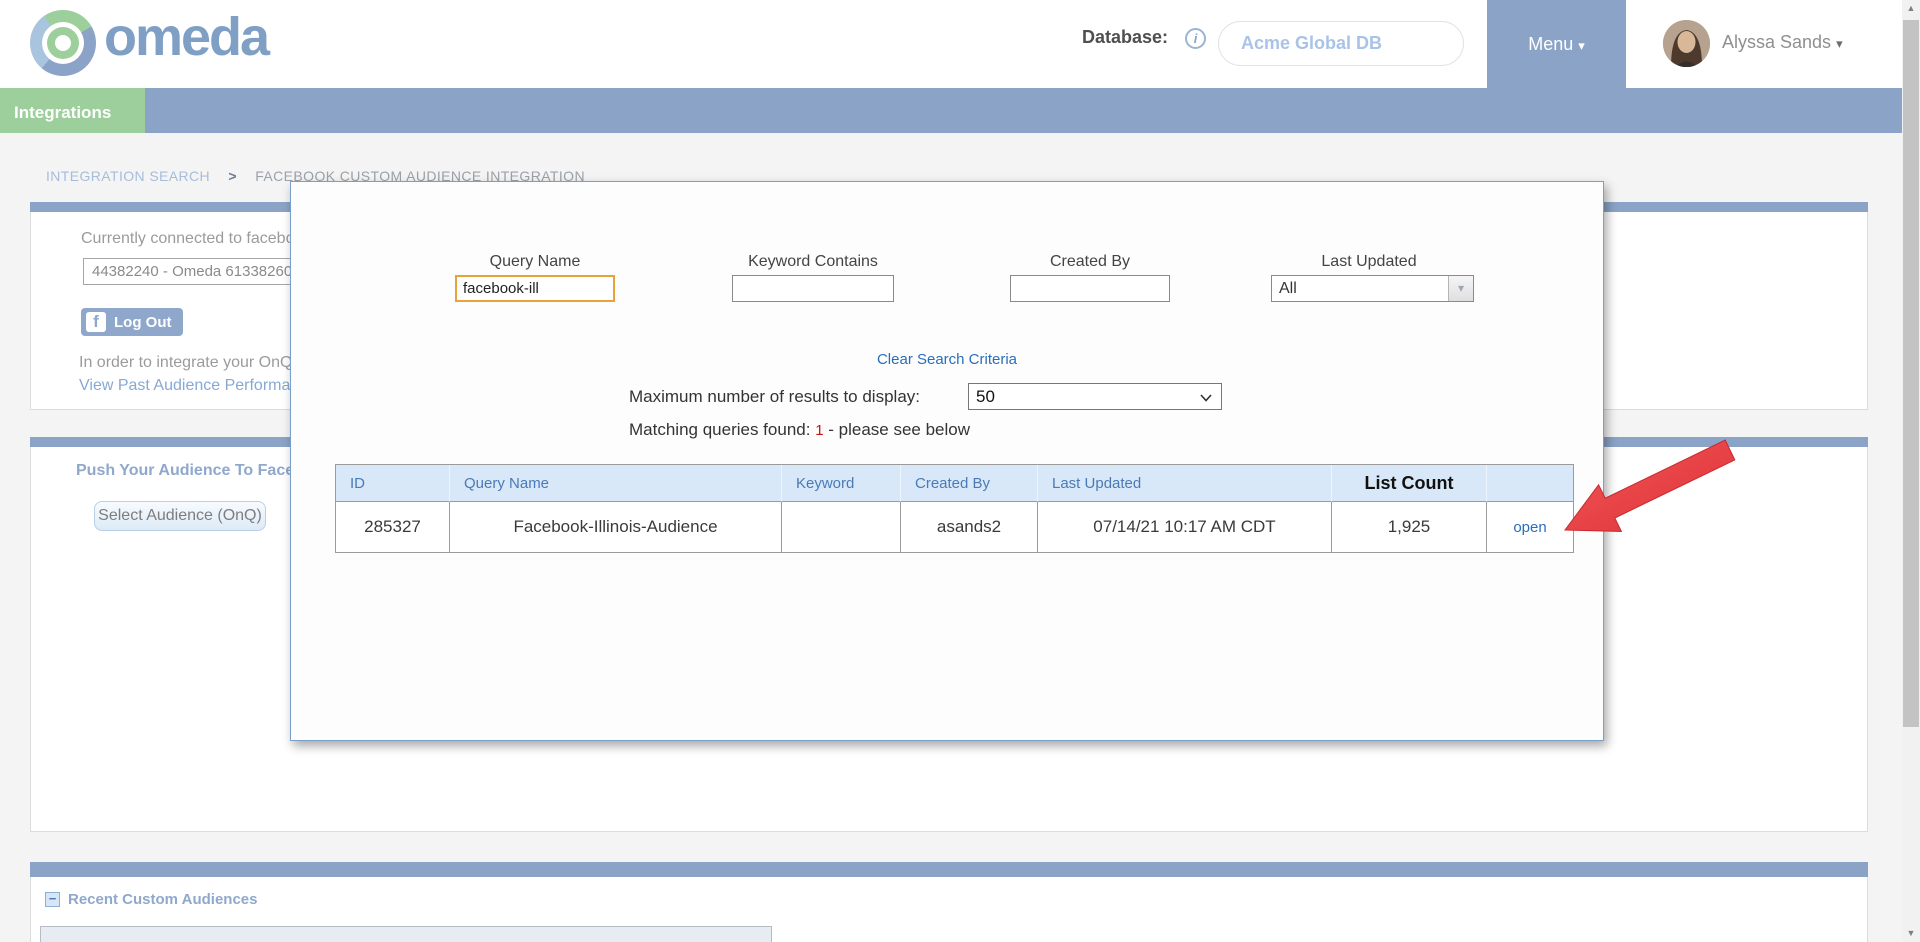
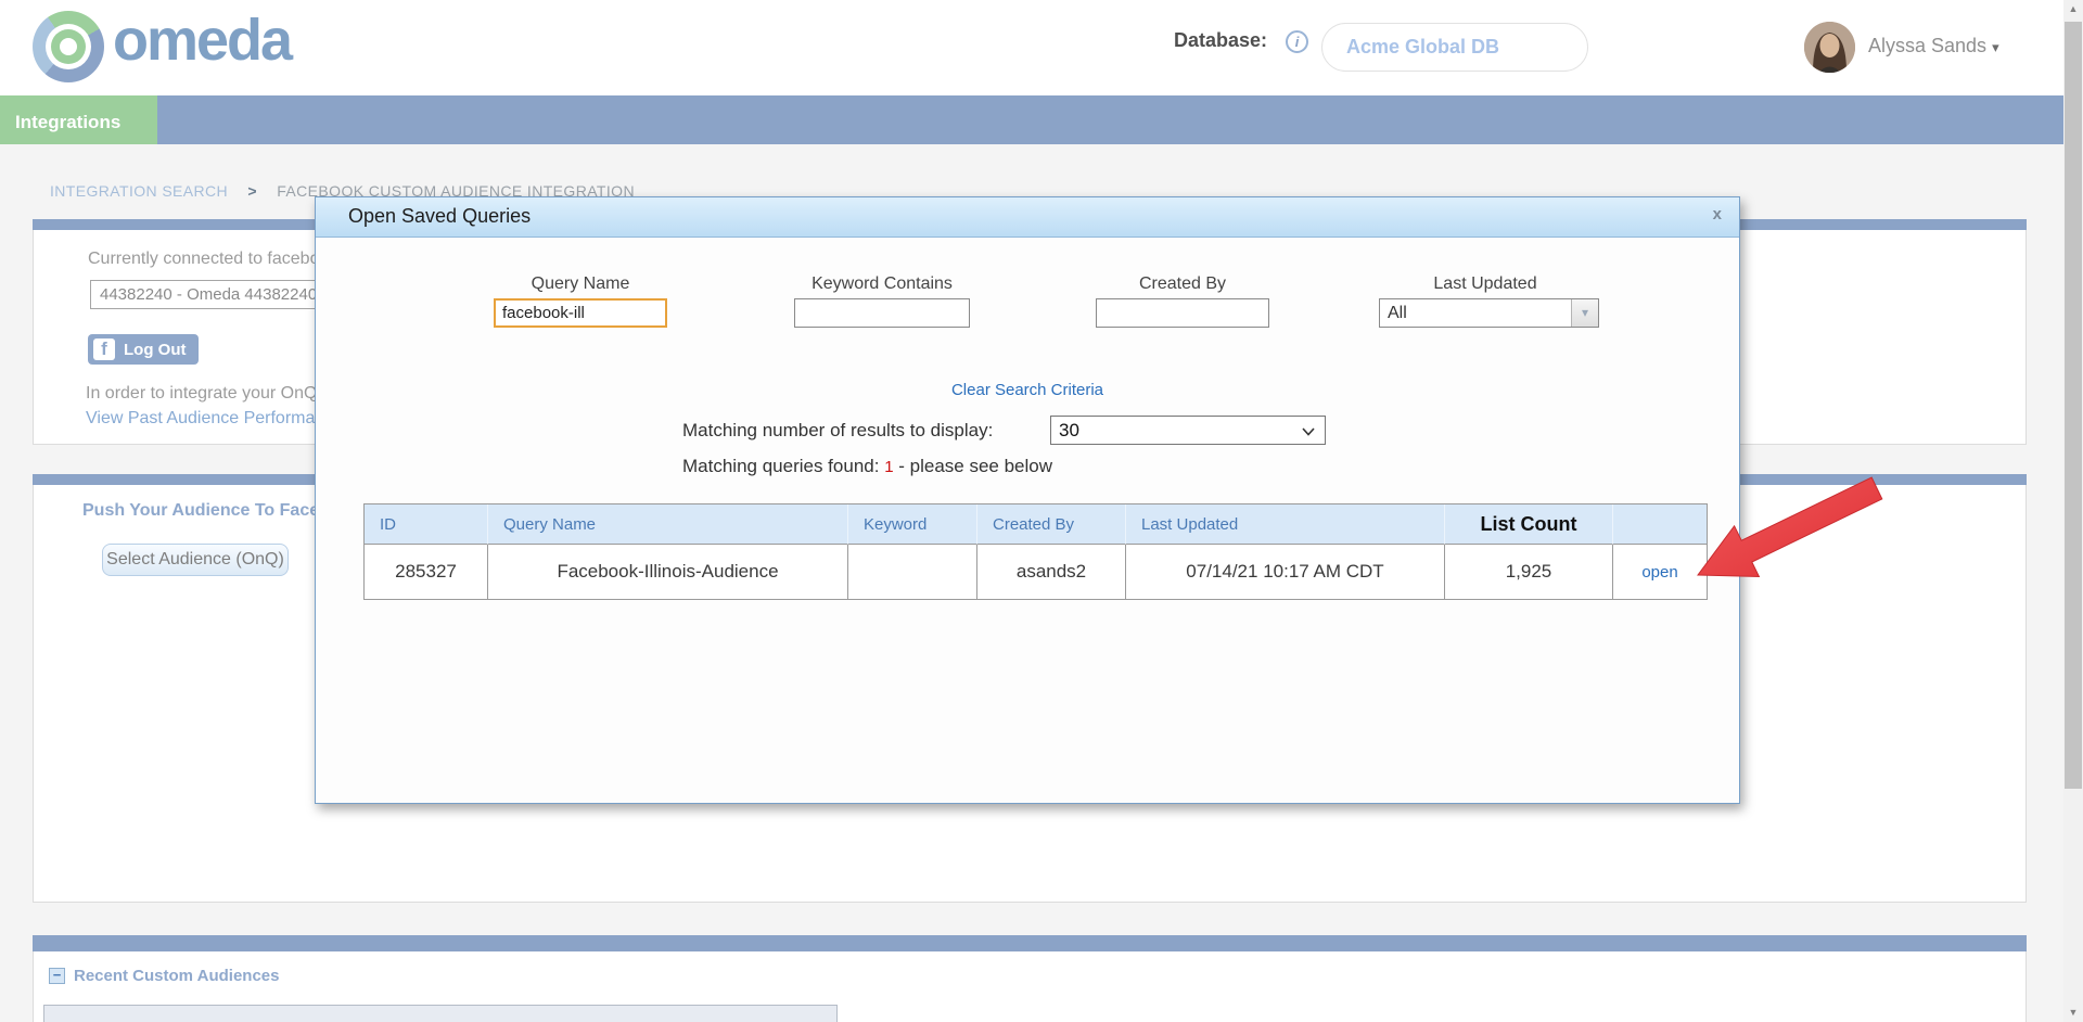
  omeda
  Database:
  i
  Acme Global DB
- Menu ▾
  Alyssa Sands ▾
  Integrations
  INTEGRATION SEARCH > FACEBOOK CUSTOM AUDIENCE INTEGRATION
  Currently connected to faceb
- 44382240 - Omeda 61338260
+ 44382240 - Omeda 44382240
  f
  Log Out
  In order to integrate your OnQ
  View Past Audience Performa
  Push Your Audience To Fac
  Select Audience (OnQ)
  −
  Recent Custom Audiences
+ Open Saved Queries
+ x
  Query Name
  Keyword Contains
  Created By
  Last Updated
  facebook-ill
  All
  ▾
  Clear Search Criteria
- Maximum number of results to display:
+ Matching number of results to display:
- 50
+ 30
  Matching queries found: 1 - please see below
  ID	Query Name	Keyword	Created By	Last Updated	List Count
  285327	Facebook-Illinois-Audience		asands2	07/14/21 10:17 AM CDT	1,925	open
  ▲
  ▼
